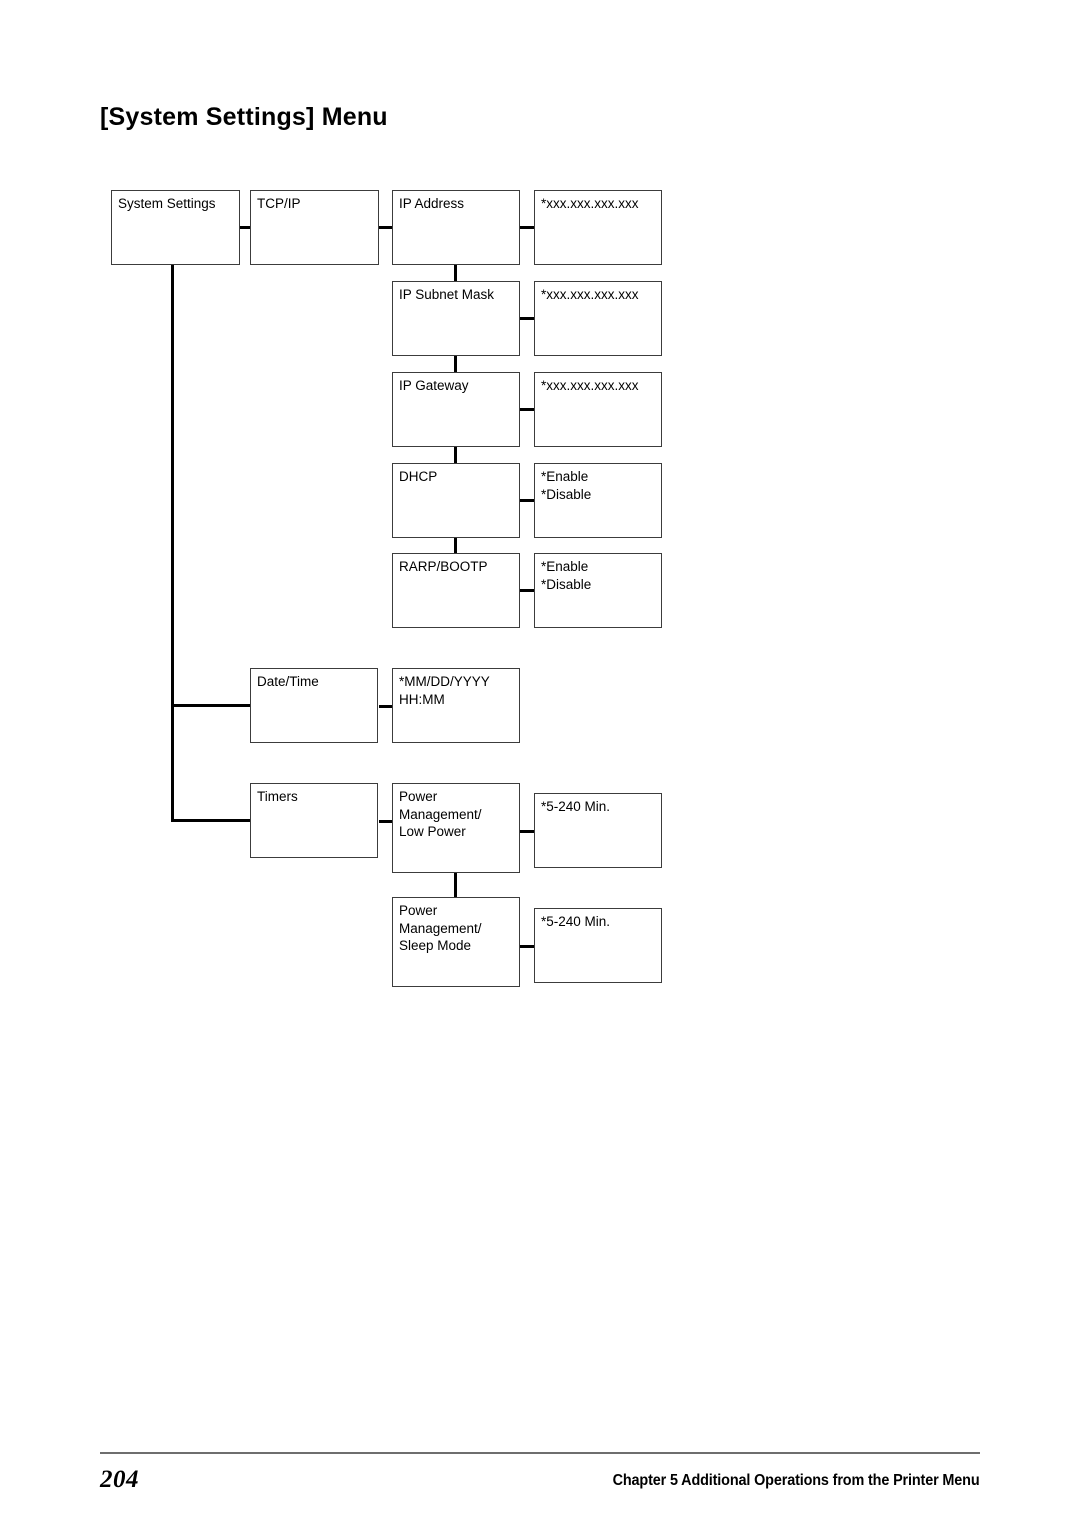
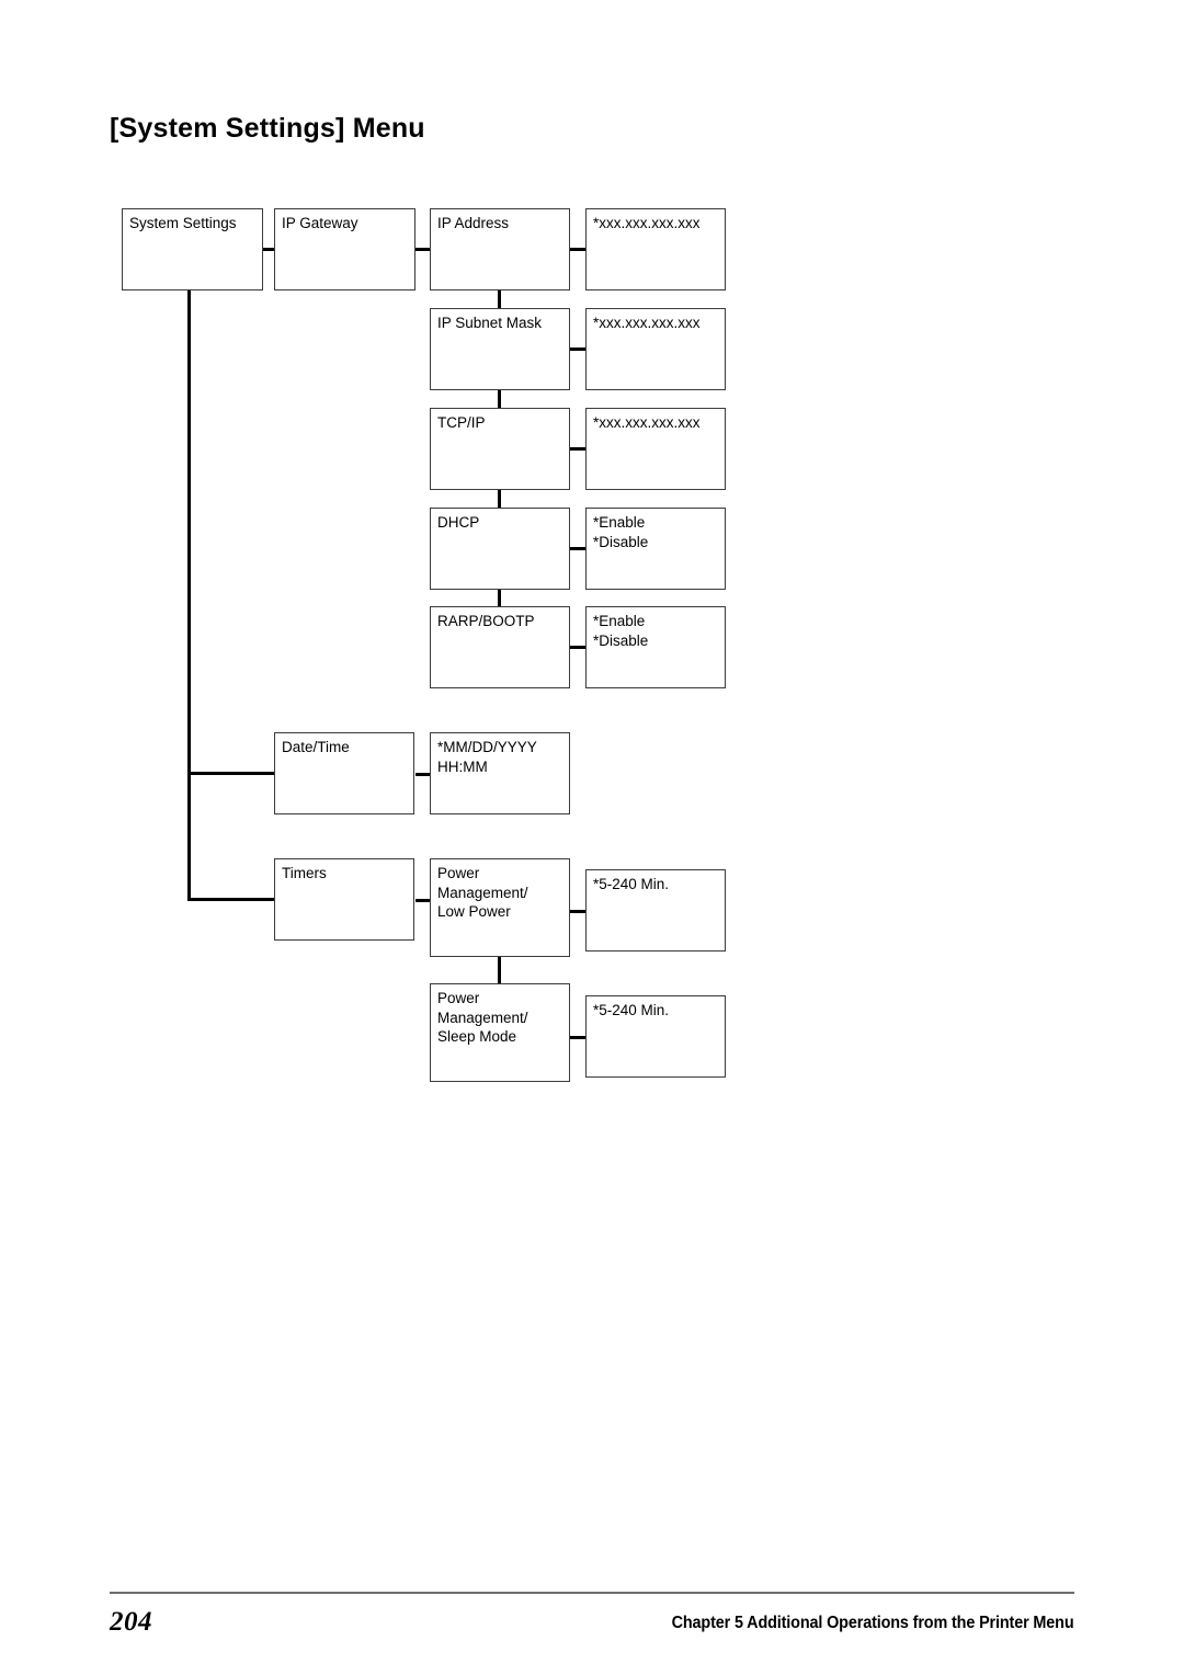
  [System Settings] Menu
  System Settings
- TCP/IP
+ IP Gateway
  IP Address
  *xxx.xxx.xxx.xxx
  IP Subnet Mask
  *xxx.xxx.xxx.xxx
- IP Gateway
+ TCP/IP
  *xxx.xxx.xxx.xxx
  DHCP
  *Enable
  *Disable
  RARP/BOOTP
  *Enable
  *Disable
  Date/Time
  *MM/DD/YYYY
  HH:MM
  Timers
  Power
  Management/
  Low Power
  *5-240 Min.
  Power
  Management/
  Sleep Mode
  *5-240 Min.
  204
  Chapter 5 Additional Operations from the Printer Menu
